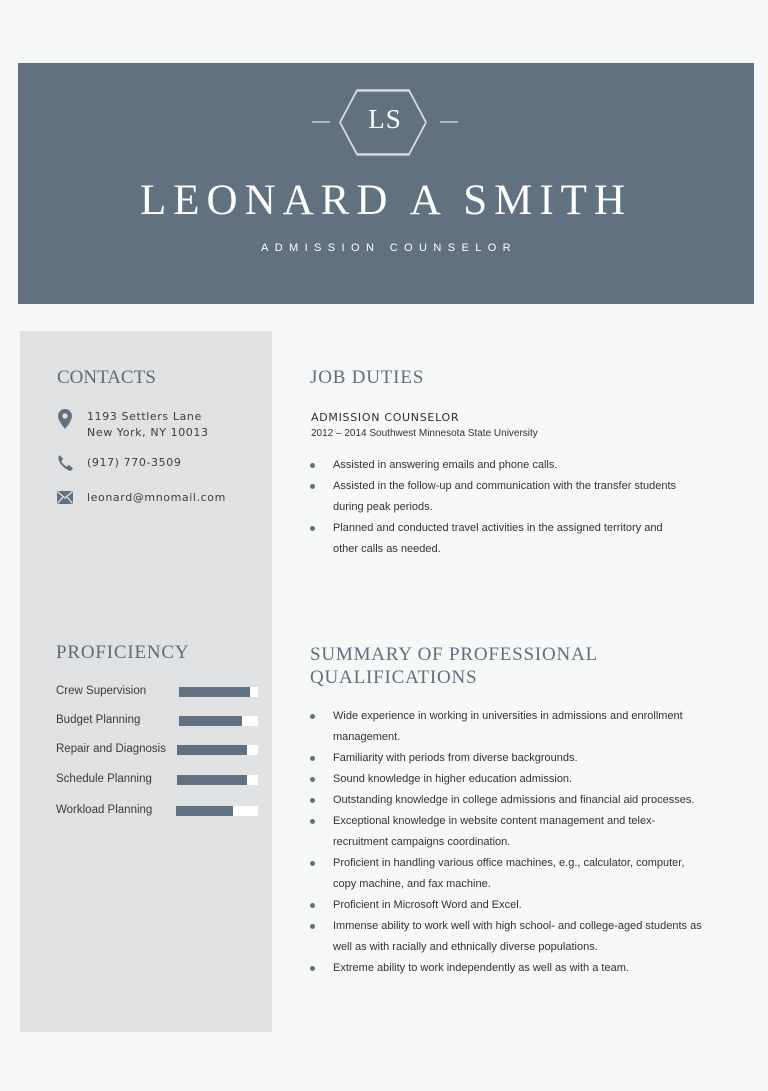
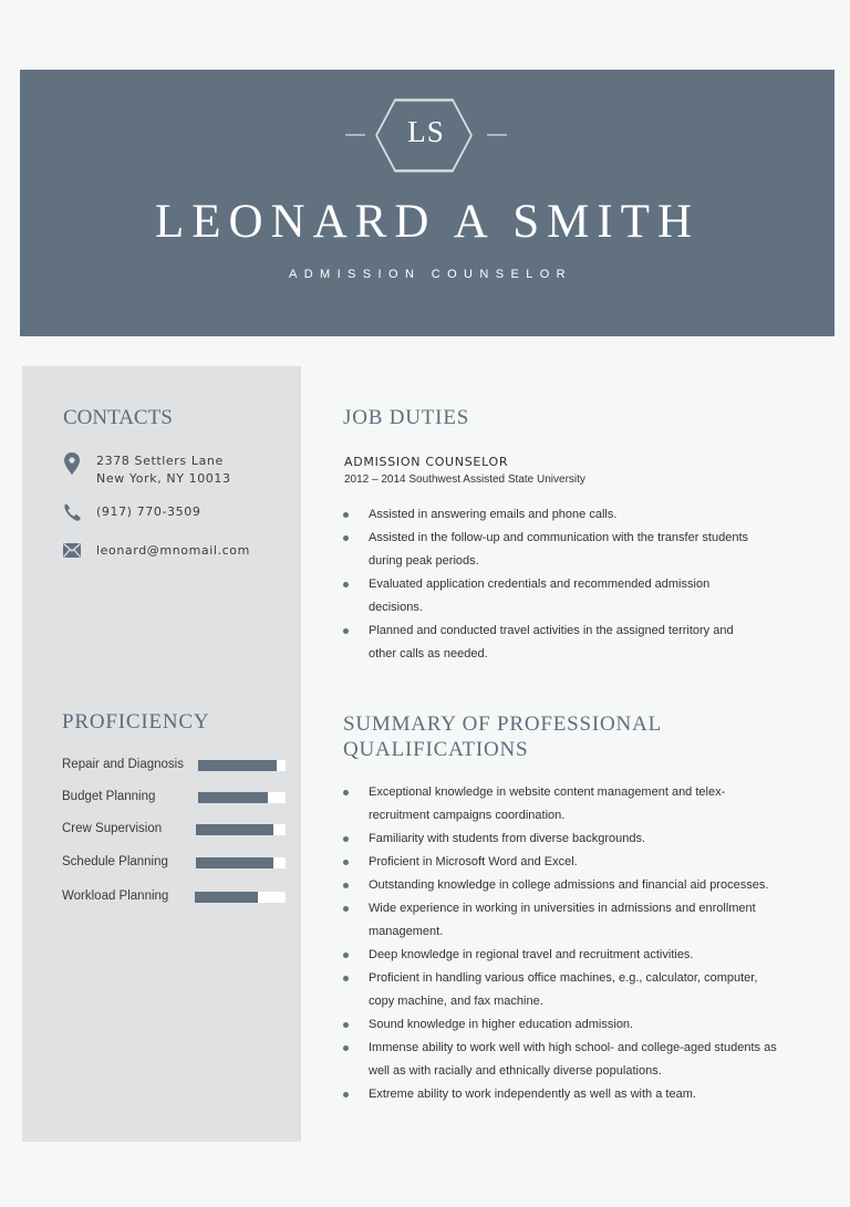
  LS
  LEONARD A SMITH
  ADMISSION COUNSELOR
  CONTACTS
- 1193 Settlers Lane
+ 2378 Settlers Lane
  New York, NY 10013
  (917) 770-3509
  leonard@mnomail.com
  PROFICIENCY
- Crew Supervision
+ Repair and Diagnosis
  Budget Planning
- Repair and Diagnosis
+ Crew Supervision
  Schedule Planning
  Workload Planning
  JOB DUTIES
  ADMISSION COUNSELOR
- 2012 – 2014 Southwest Minnesota State University
+ 2012 – 2014 Southwest Assisted State University
  Assisted in answering emails and phone calls.
  Assisted in the follow-up and communication with the transfer students during peak periods.
+ Evaluated application credentials and recommended admission decisions.
  Planned and conducted travel activities in the assigned territory and other calls as needed.
  SUMMARY OF PROFESSIONAL
  QUALIFICATIONS
- Wide experience in working in universities in admissions and enrollment management.
+ Exceptional knowledge in website content management and telex-recruitment campaigns coordination.
- Familiarity with periods from diverse backgrounds.
+ Familiarity with students from diverse backgrounds.
- Sound knowledge in higher education admission.
+ Proficient in Microsoft Word and Excel.
  Outstanding knowledge in college admissions and financial aid processes.
- Exceptional knowledge in website content management and telex-recruitment campaigns coordination.
+ Wide experience in working in universities in admissions and enrollment management.
+ Deep knowledge in regional travel and recruitment activities.
  Proficient in handling various office machines, e.g., calculator, computer, copy machine, and fax machine.
- Proficient in Microsoft Word and Excel.
+ Sound knowledge in higher education admission.
  Immense ability to work well with high school- and college-aged students as well as with racially and ethnically diverse populations.
  Extreme ability to work independently as well as with a team.
